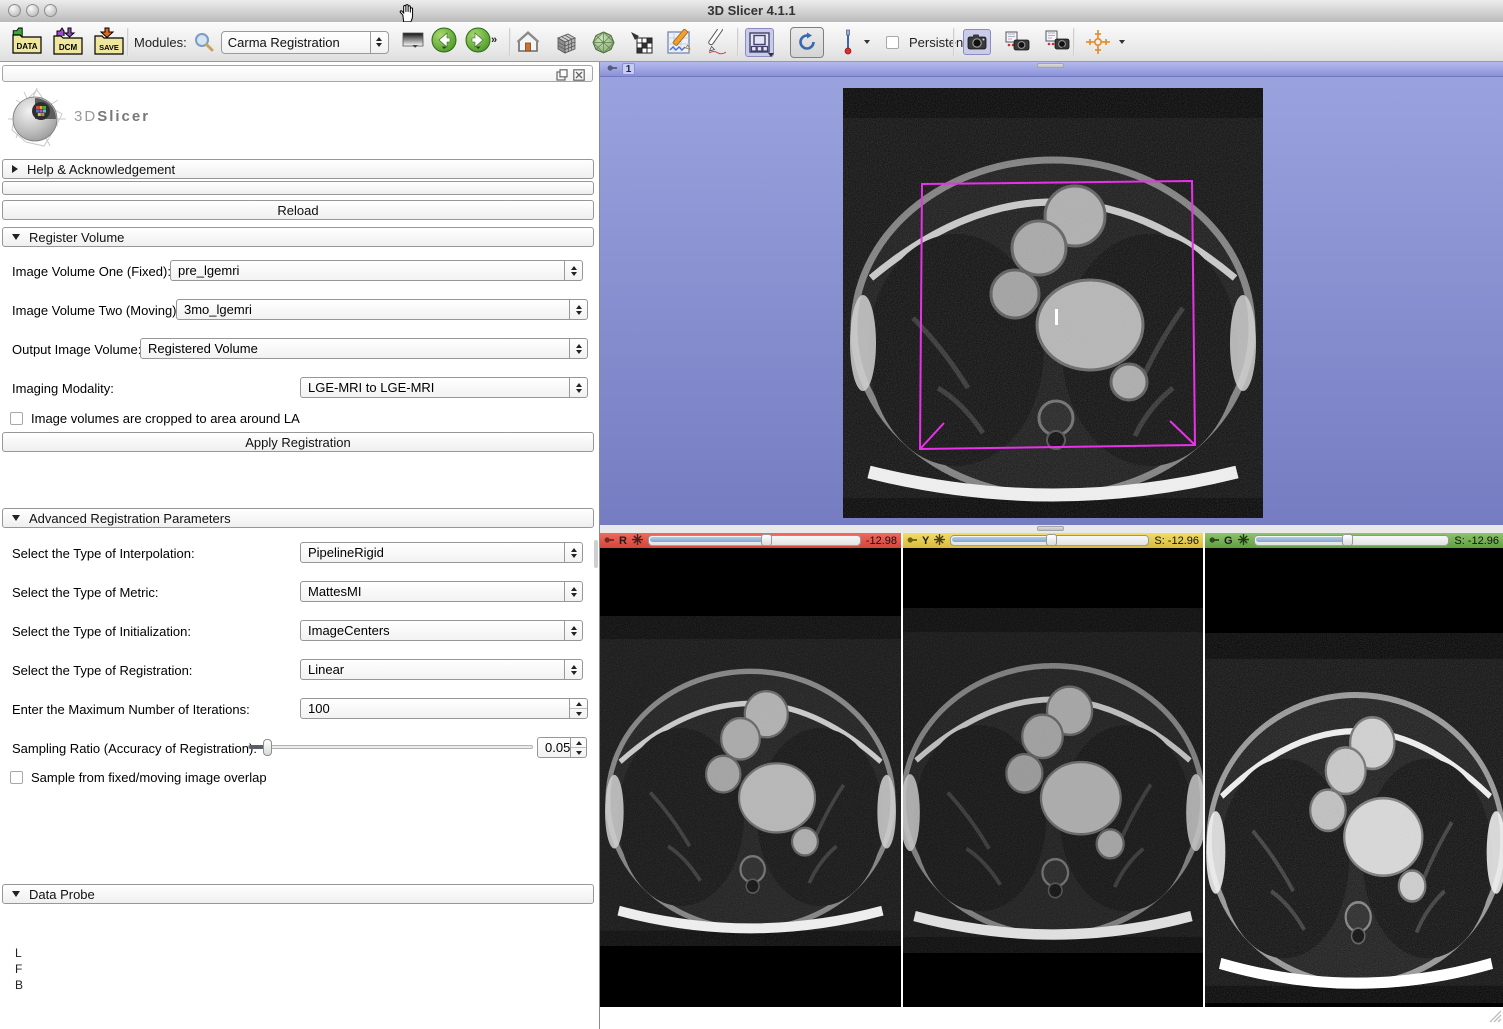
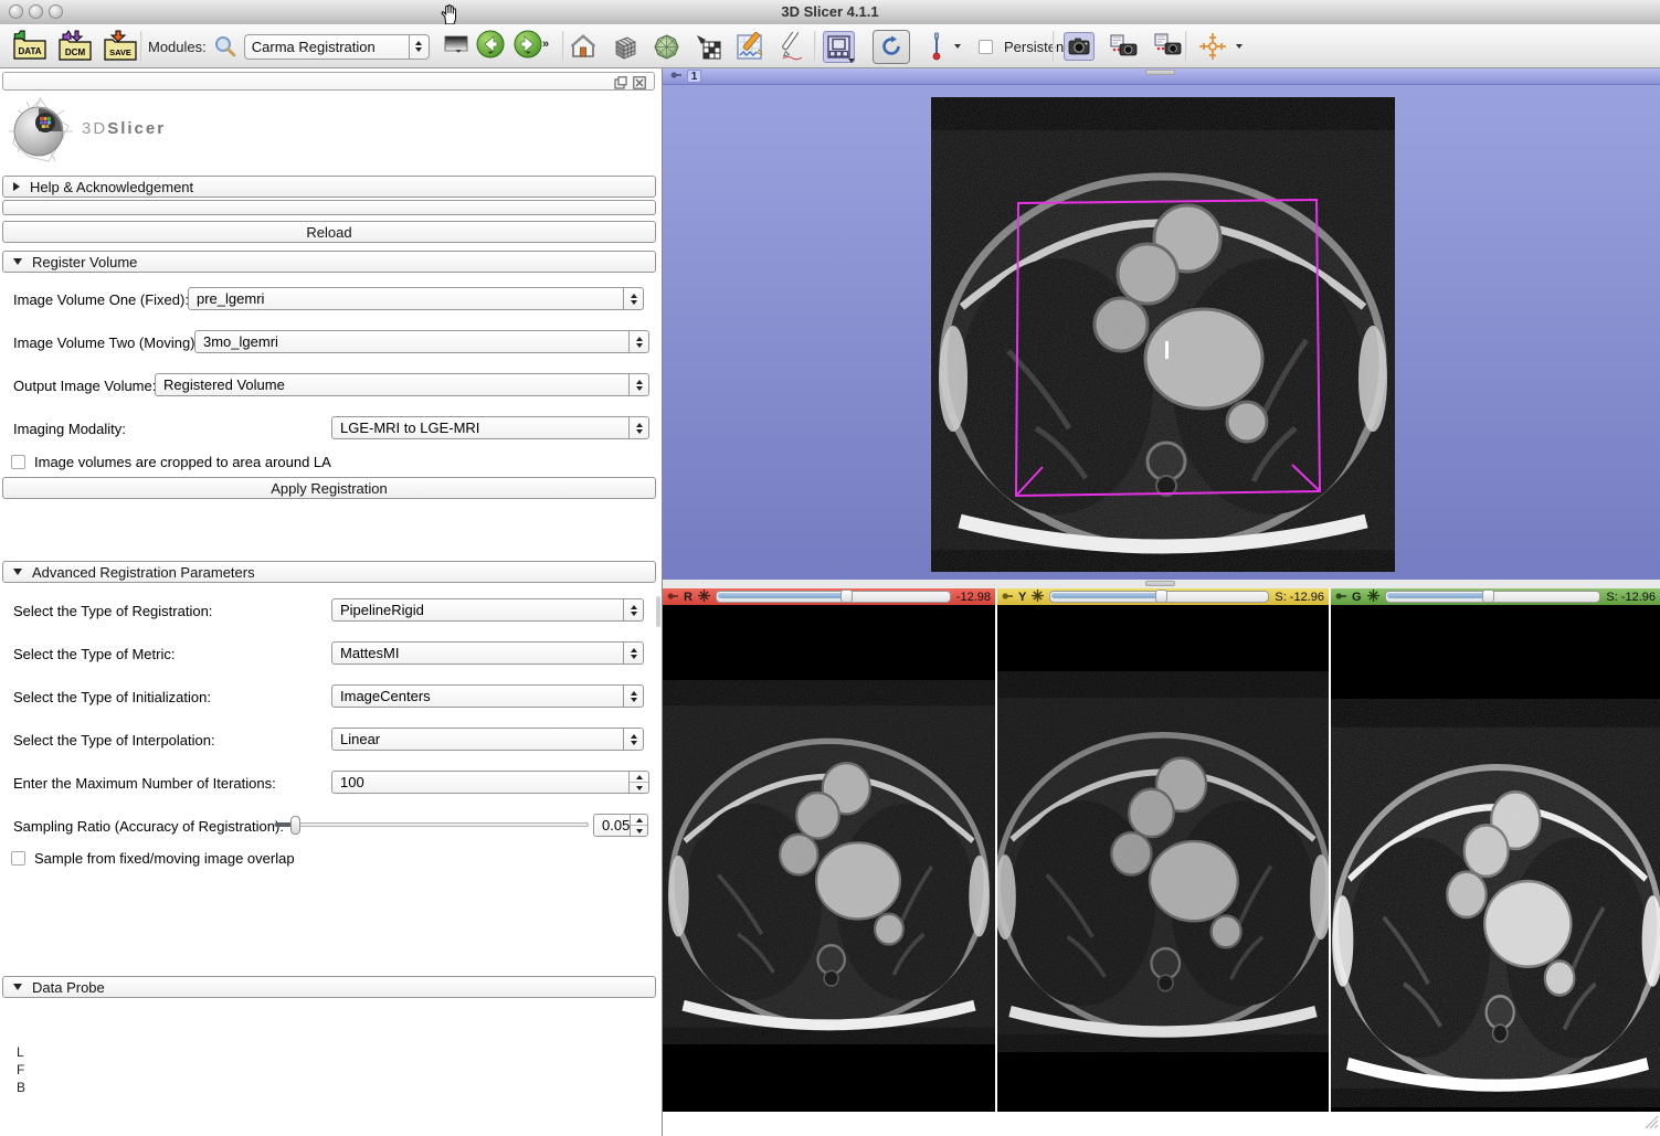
  3D Slicer 4.1.1
  DATA
  DCM
  SAVE
  Modules:
  Carma Registration
  »
  Persistn
  3DSlicer
  Help & Acknowledgement
  Reload
  Register Volume
  Image Volume One (Fixed)
  pre_lgemri
  Image Volume Two (Moving)
  3mo_lgemri
  Output Image Volume
  Registered Volume
  Imaging Modality:
  LGE-MRI to LGE-MRI
  Image volumes are cropped to area around LA
  Apply Registration
  Advanced Registration Parameters
- Select the Type of Interpolation:
+ Select the Type of Registration:
  PipelineRigid
  Select the Type of Metric:
  MattesMI
  Select the Type of Initialization:
  ImageCenters
- Select the Type of Registration:
+ Select the Type of Interpolation:
  Linear
  Enter the Maximum Number of Iterations:
  100
  Sampling Ratio (Accuracy of Registration
  0.05
  Sample from fixed/moving image overlap
  Data Probe
  L
  F
  B
  1
  R
  -12.98
  Y
  S: -12.96
  G
  S: -12.96
